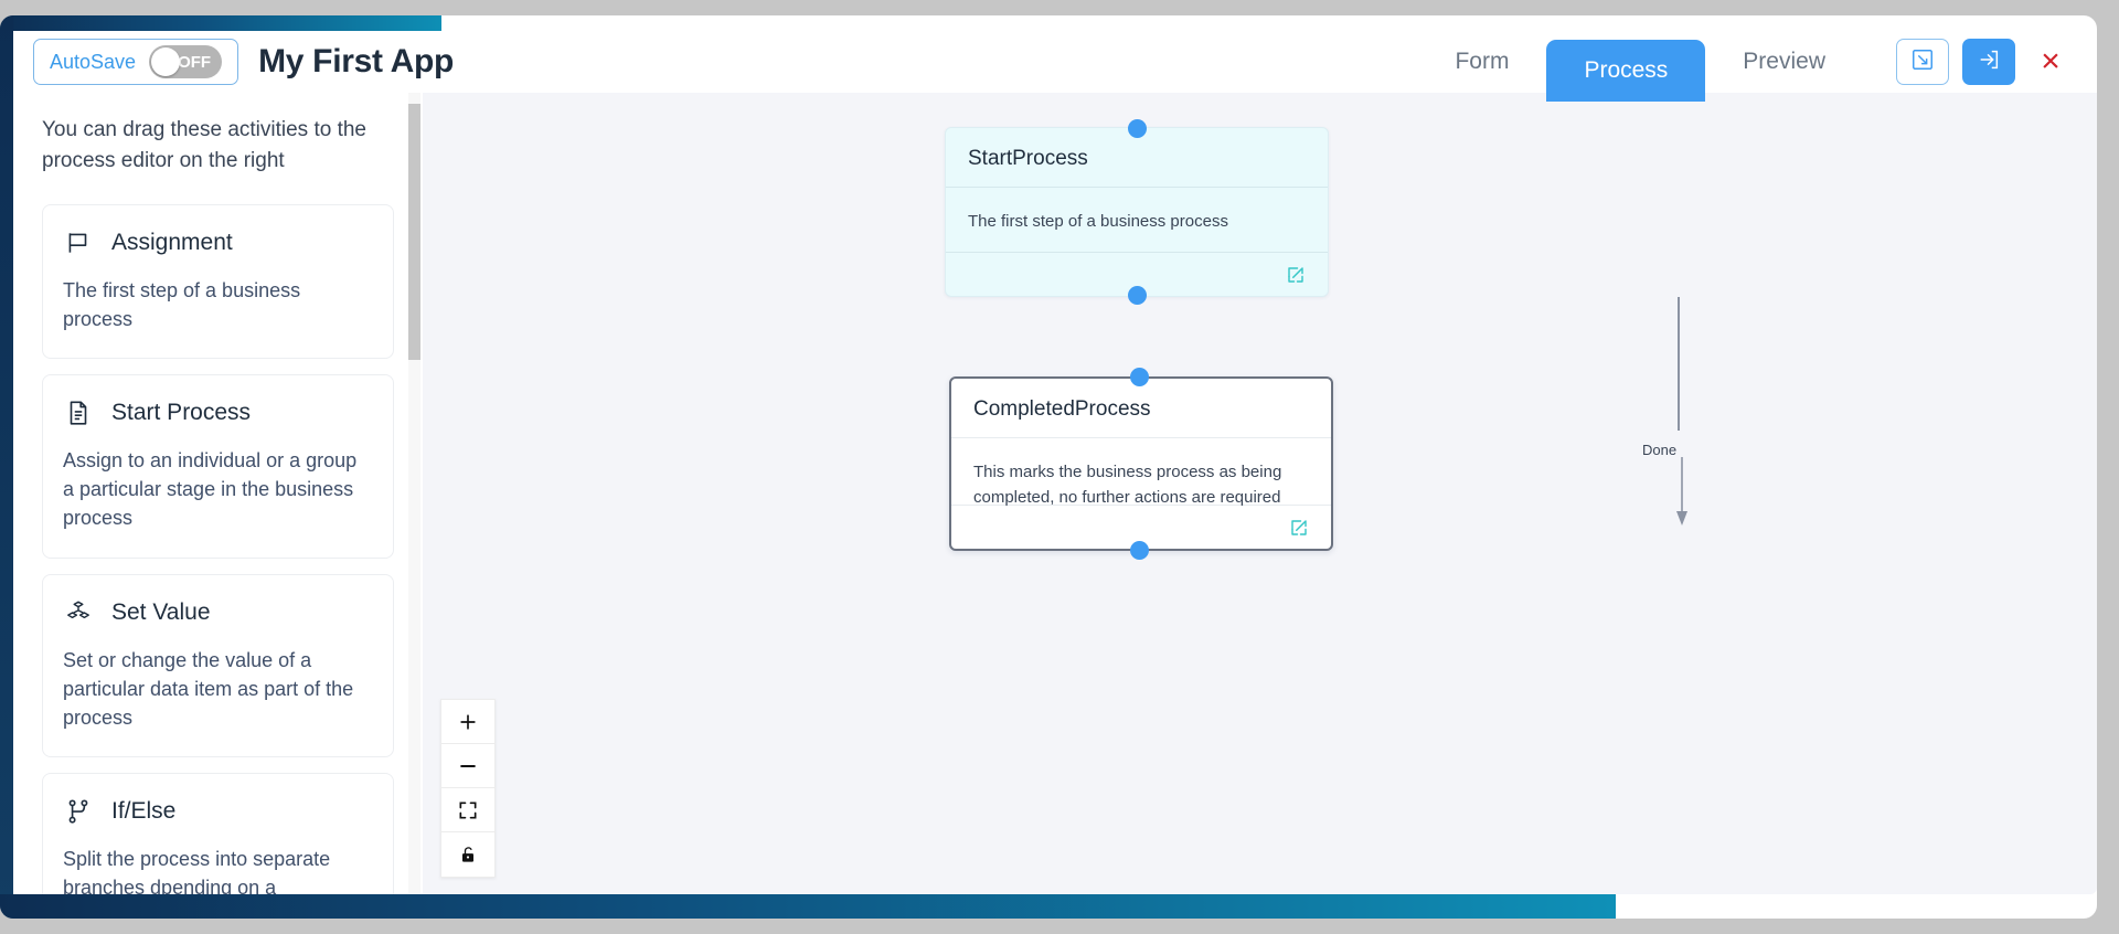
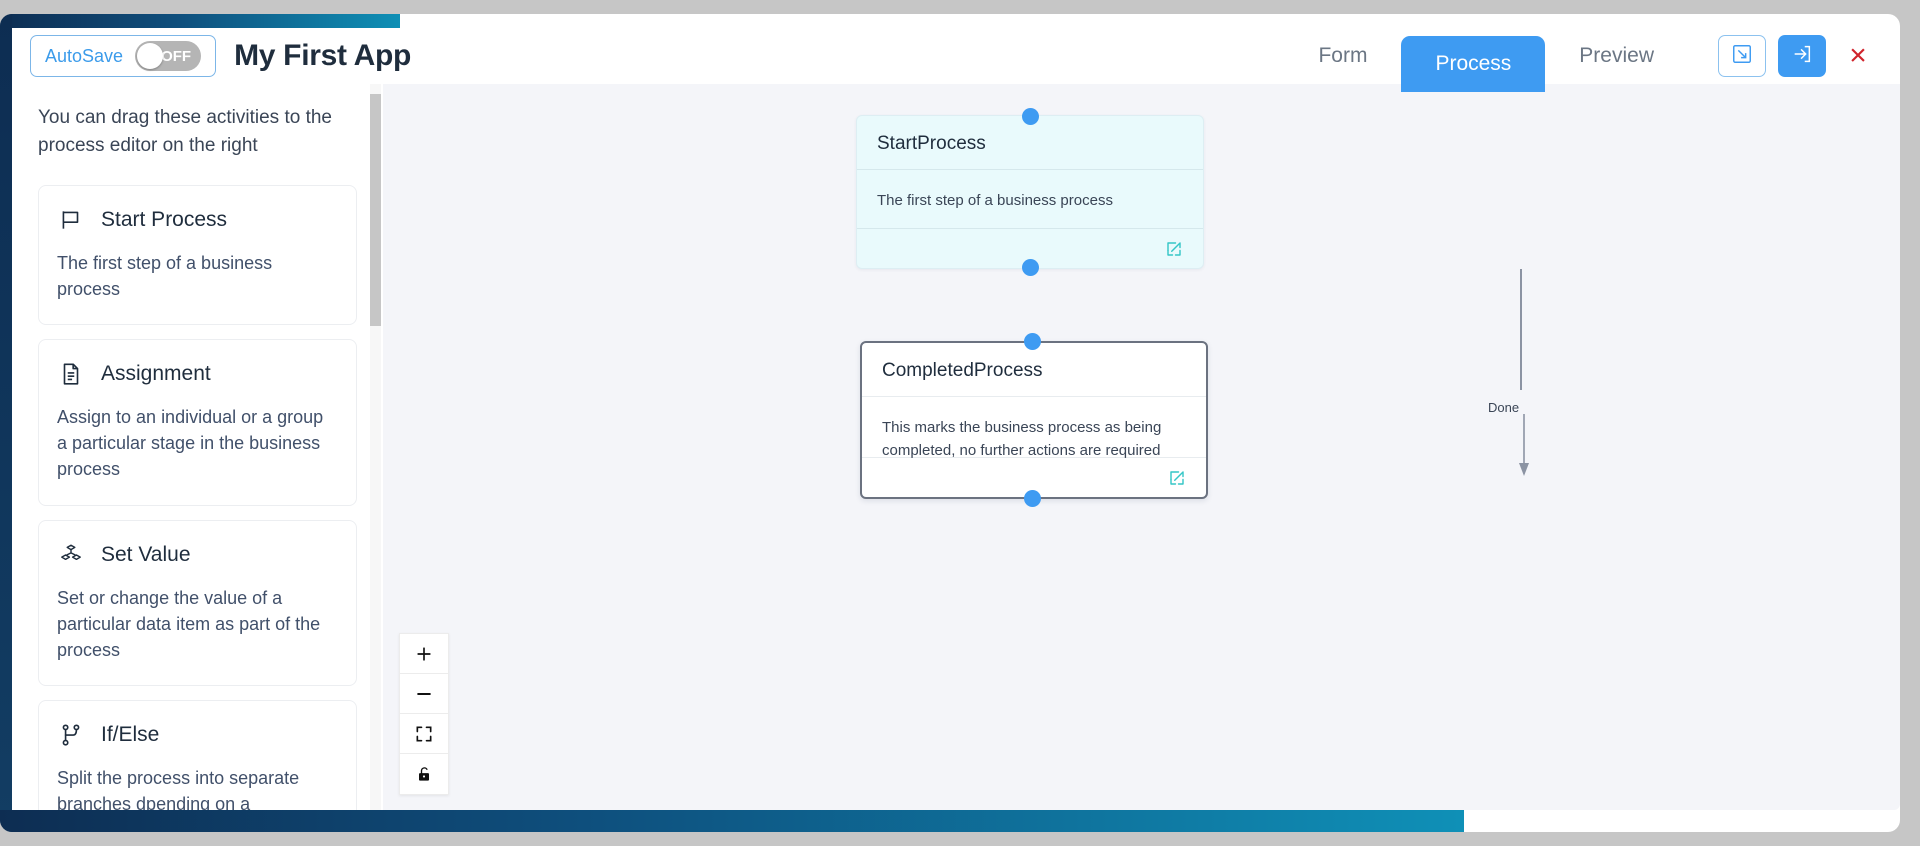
  AutoSave
  OFF
  My First App
  Form
  Process
  Preview
  ×
  You can drag these activities to the process editor on the right
- Assignment
+ Start Process
  The first step of a business process
- Start Process
+ Assignment
  Assign to an individual or a group a particular stage in the business process
  Set Value
  Set or change the value of a particular data item as part of the process
  If/Else
  Split the process into separate branches dpending on a
  Done
  StartProcess
  The first step of a business process
  CompletedProcess
  This marks the business process as being completed, no further actions are required
